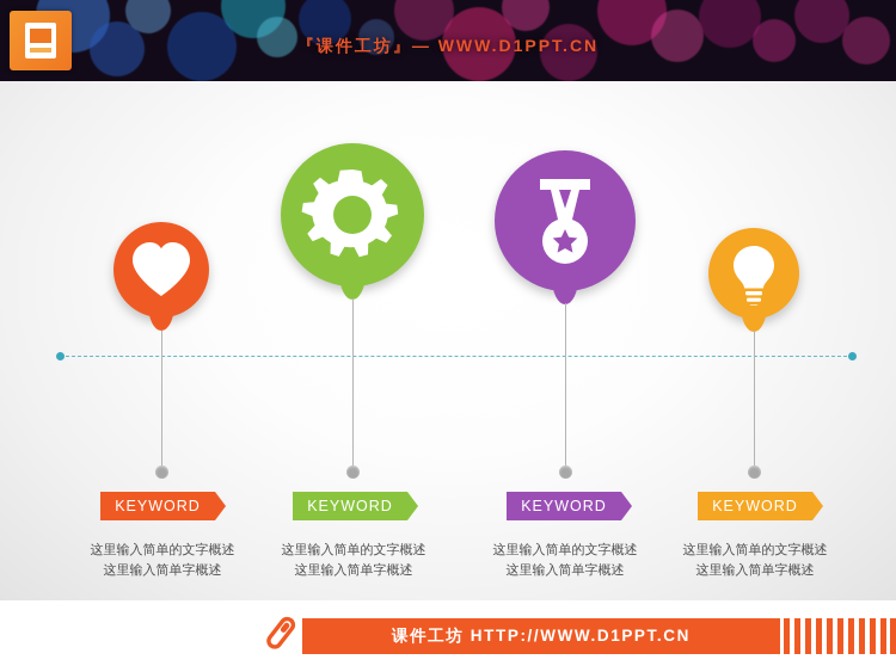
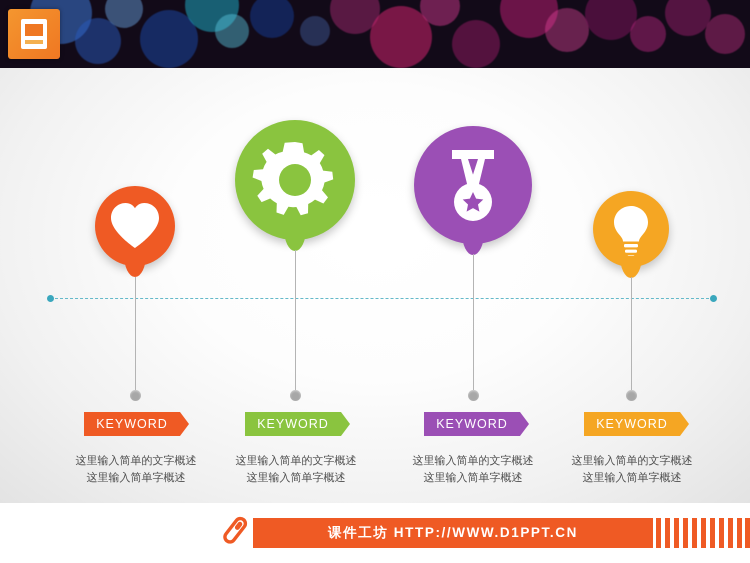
- 『课件工坊』— WWW.D1PPT.CN
  KEYWORD
  这里输入简单的文字概述
  这里输入简单字概述
  KEYWORD
  这里输入简单的文字概述
  这里输入简单字概述
  KEYWORD
  这里输入简单的文字概述
  这里输入简单字概述
  KEYWORD
  这里输入简单的文字概述
  这里输入简单字概述
  课件工坊 HTTP://WWW.D1PPT.CN
